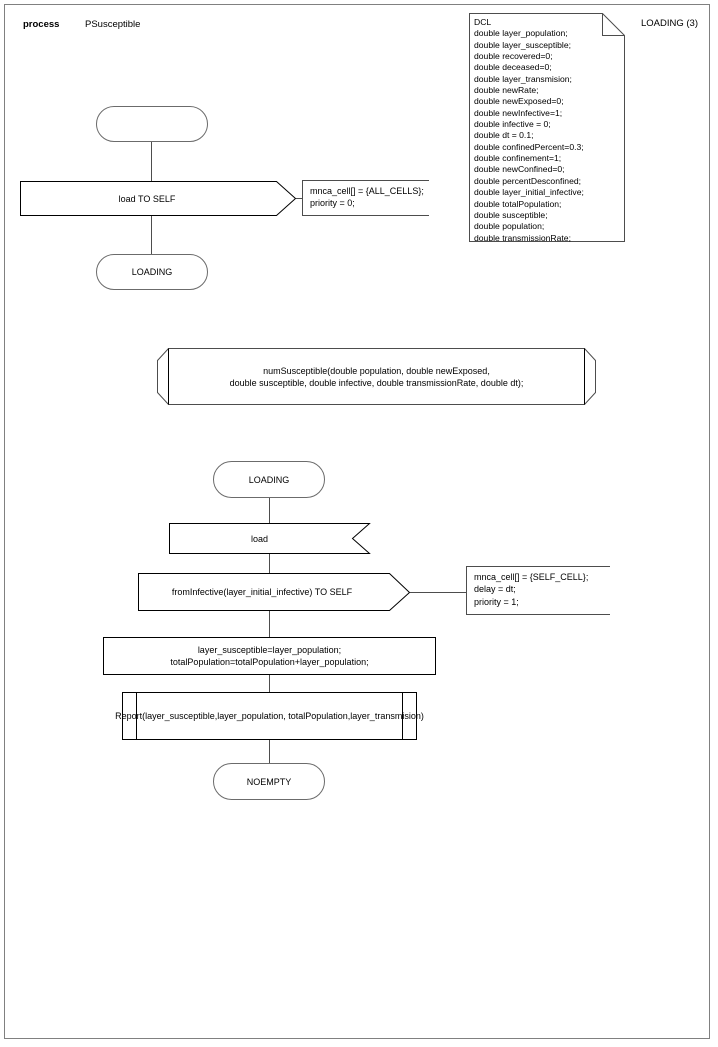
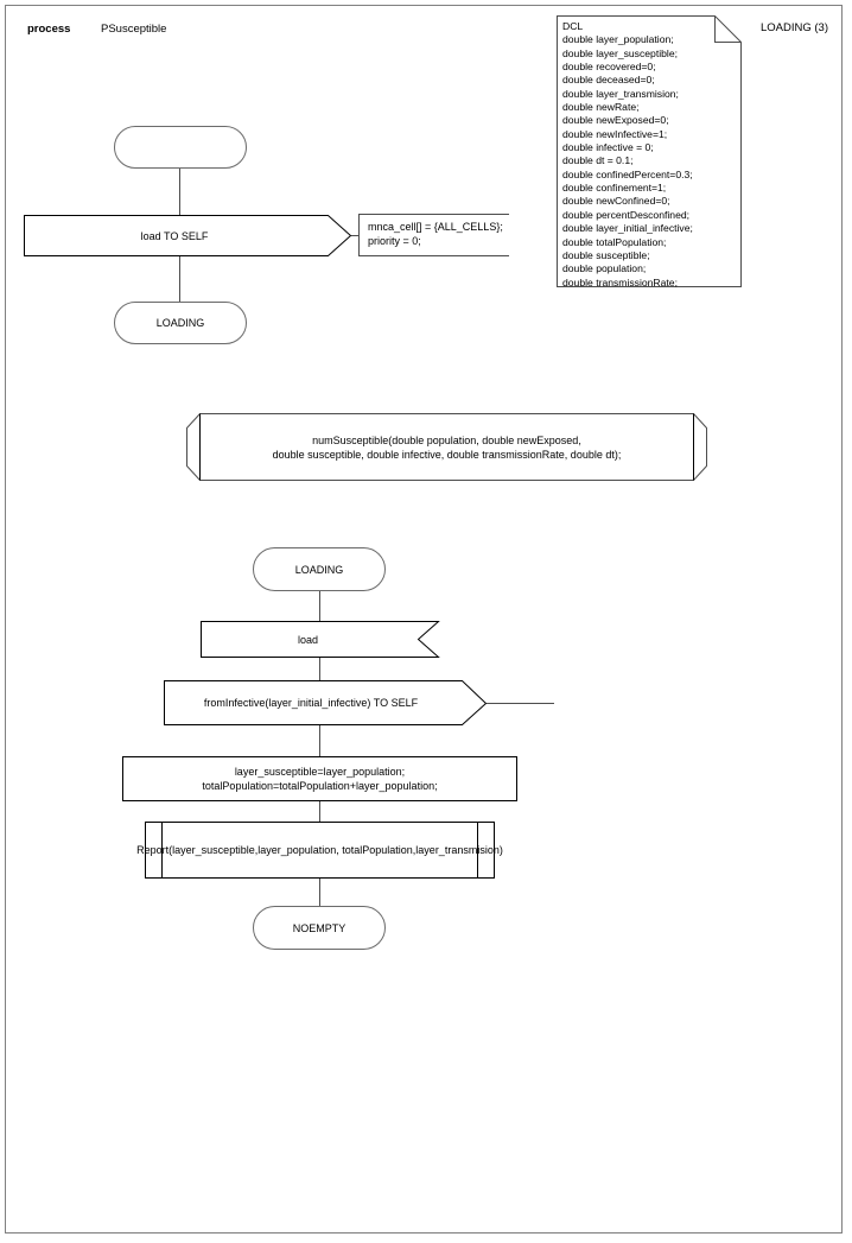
  process
  PSusceptible
  LOADING (3)
  DCL
  double layer_population;
  double layer_susceptible;
  double recovered=0;
  double deceased=0;
  double layer_transmision;
  double newRate;
  double newExposed=0;
  double newInfective=1;
  double infective = 0;
  double dt = 0.1;
  double confinedPercent=0.3;
  double confinement=1;
  double newConfined=0;
  double percentDesconfined;
  double layer_initial_infective;
  double totalPopulation;
  double susceptible;
  double population;
  double transmissionRate;
  load TO SELF
  mnca_cell[] = {ALL_CELLS};
  priority = 0;
  LOADING
  numSusceptible(double population, double newExposed,
  double susceptible, double infective, double transmissionRate, double dt);
  LOADING
  load
  fromInfective(layer_initial_infective) TO SELF
- mnca_cell[] = {SELF_CELL};
- delay = dt;
- priority = 1;
  layer_susceptible=layer_population;
  totalPopulation=totalPopulation+layer_population;
  Report(layer_susceptible,layer_population, totalPopulation,layer_transmision)
  NOEMPTY
